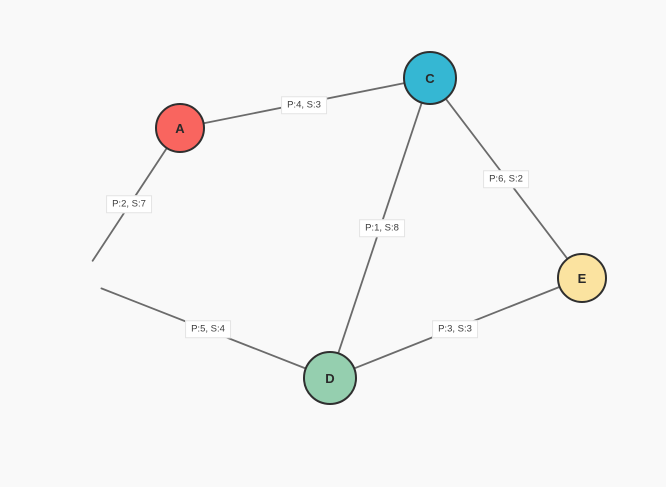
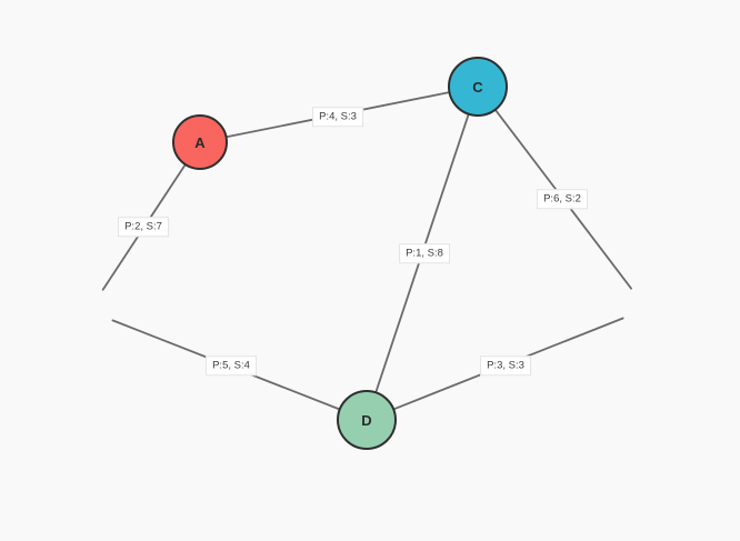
  A
  C
  D
- E
  P:4, S:3
  P:2, S:7
  P:5, S:4
  P:1, S:8
  P:6, S:2
  P:3, S:3
